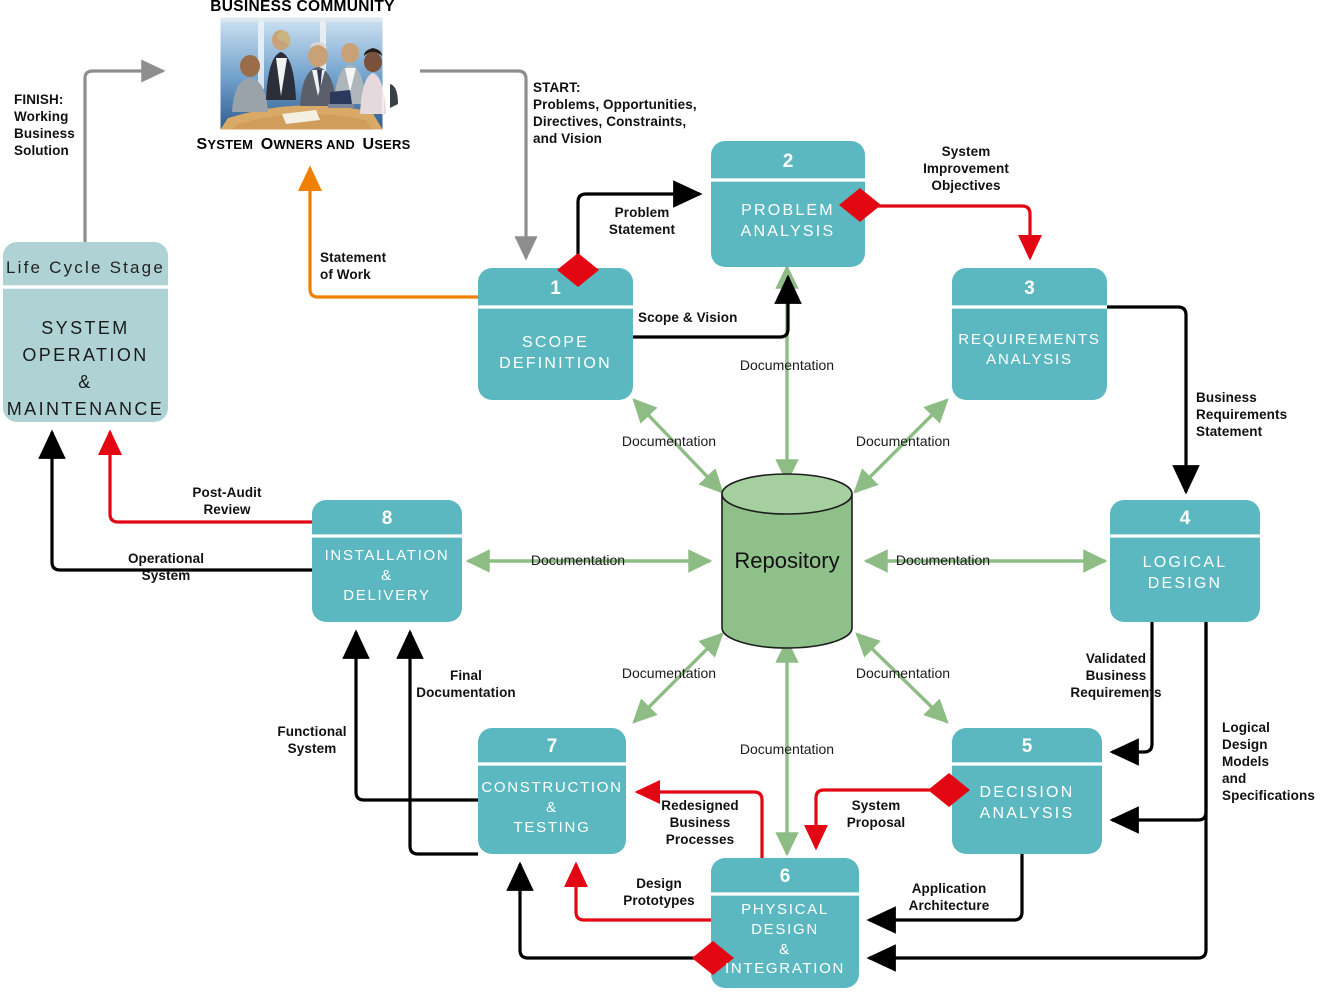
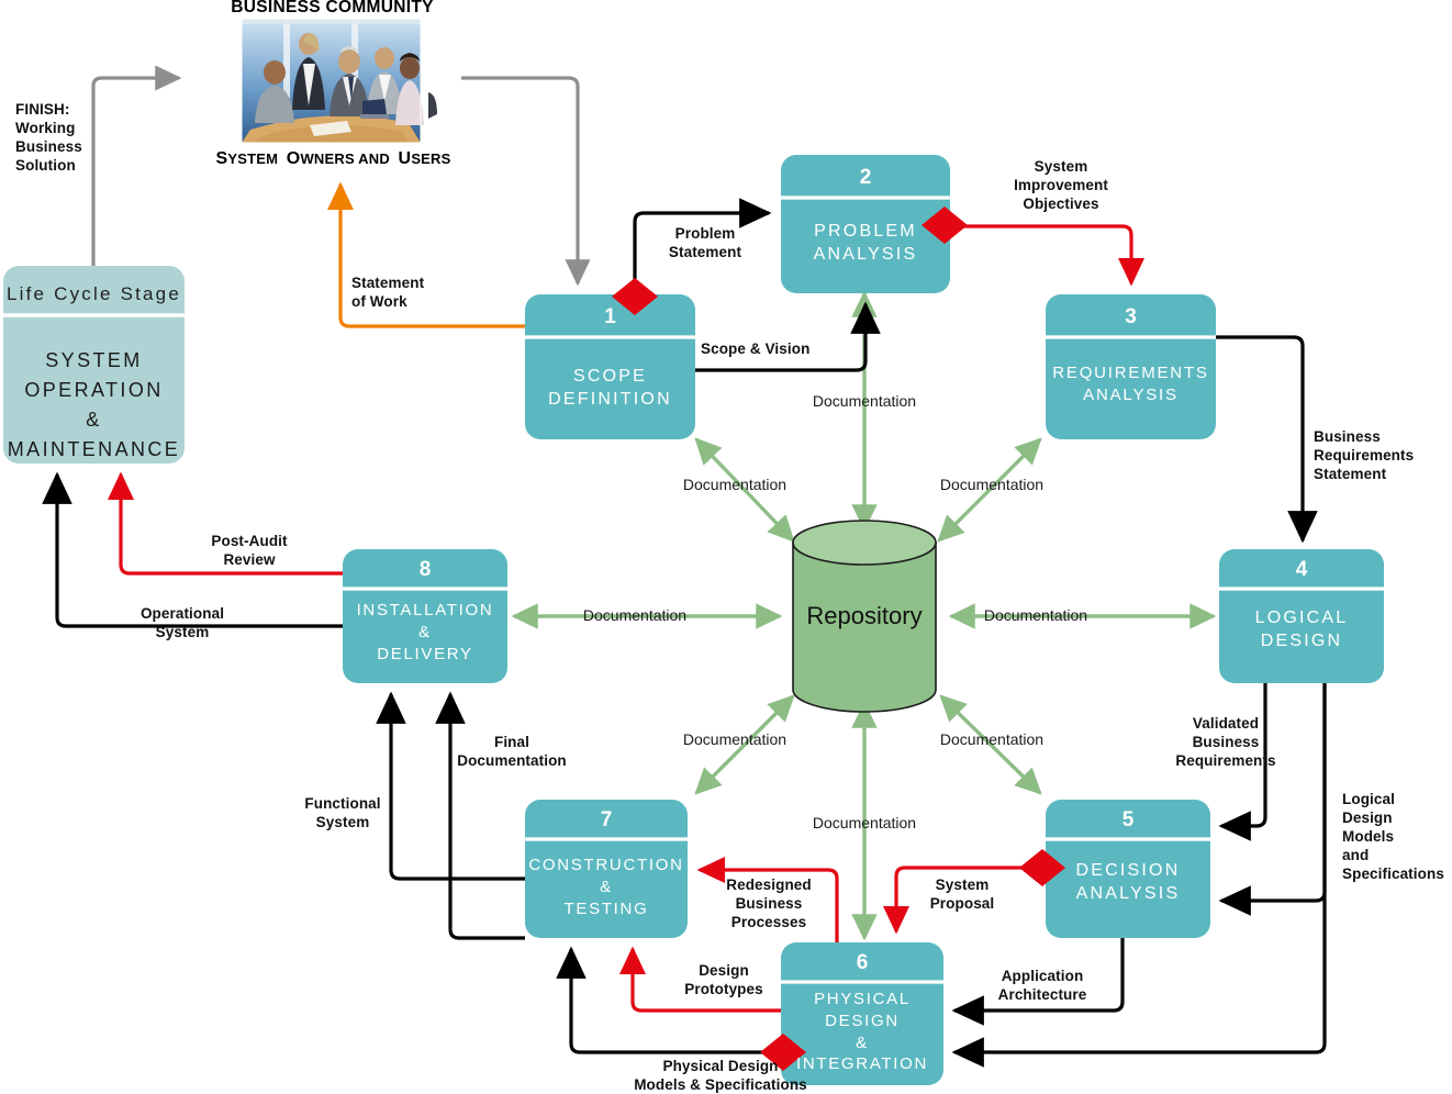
  BUSINESS COMMUNITY
  SYSTEM OWNERS AND USERS
  Life Cycle Stage
  SYSTEM
  OPERATION
  &
  MAINTENANCE
  1
  2
  3
  4
  5
  6
  7
  8
  SCOPE
  DEFINITION
  PROBLEM
  ANALYSIS
  REQUIREMENTS
  ANALYSIS
  LOGICAL
  DESIGN
  DECISION
  ANALYSIS
  PHYSICAL
  DESIGN
  &
  INTEGRATION
  CONSTRUCTION
  &
  TESTING
  INSTALLATION
  &
  DELIVERY
  Repository
  FINISH:
  Working
  Business
  Solution
- START:
- Problems, Opportunities,
- Directives, Constraints,
- and Vision
  Statement
  of Work
  Problem
  Statement
  Scope & Vision
  System
  Improvement
  Objectives
  Business
  Requirements
  Statement
  Validated
  Business
  Requirements
  Logical
  Design
  Models
  and
  Specifications
  Application
  Architecture
  System
  Proposal
  Redesigned
  Business
  Processes
  Design
  Prototypes
+ Physical Design
+ Models & Specifications
  Functional
  System
  Final
  Documentation
  Post-Audit
  Review
  Operational
  System
  Documentation
  Documentation
  Documentation
  Documentation
  Documentation
  Documentation
  Documentation
  Documentation
